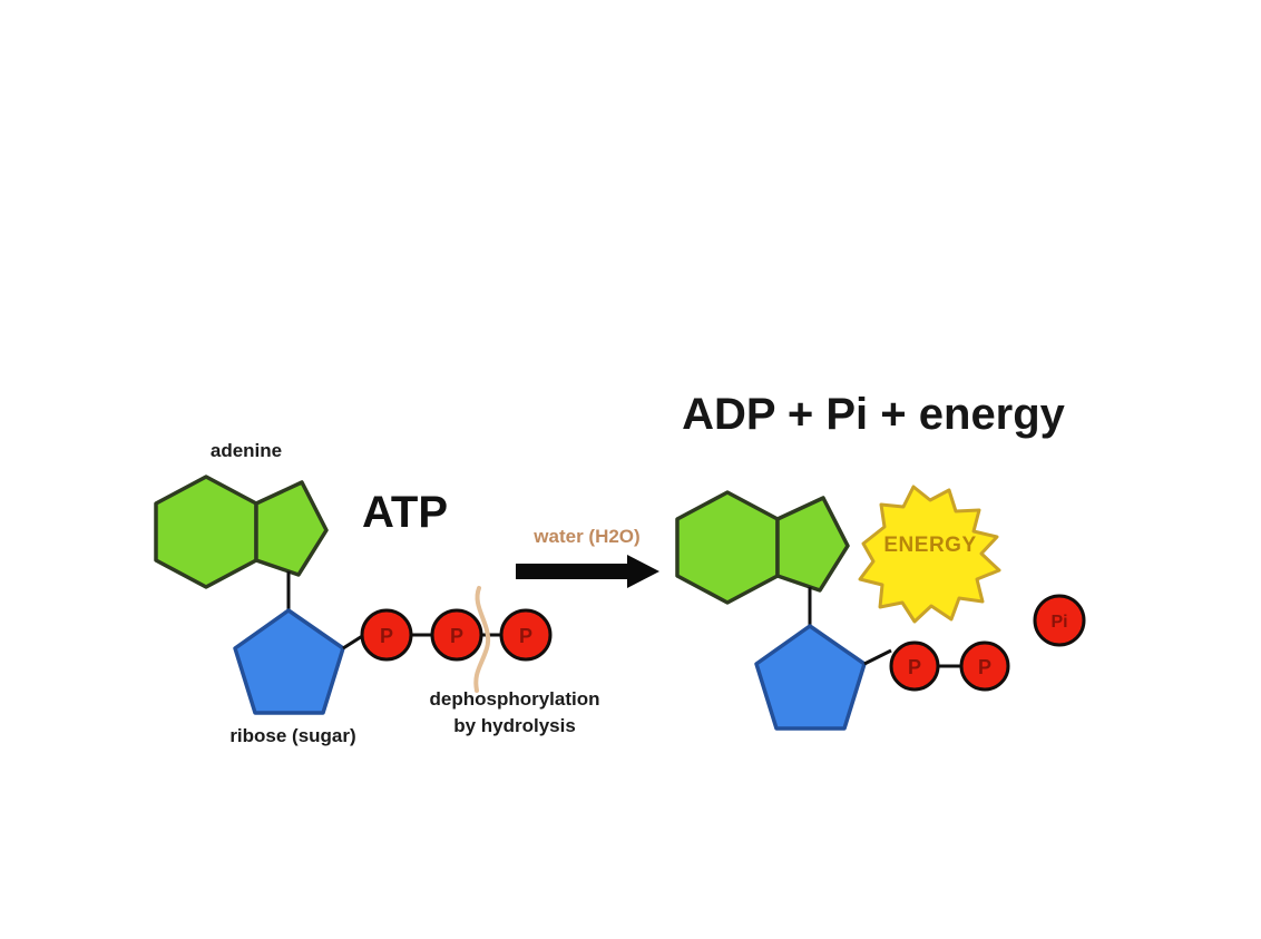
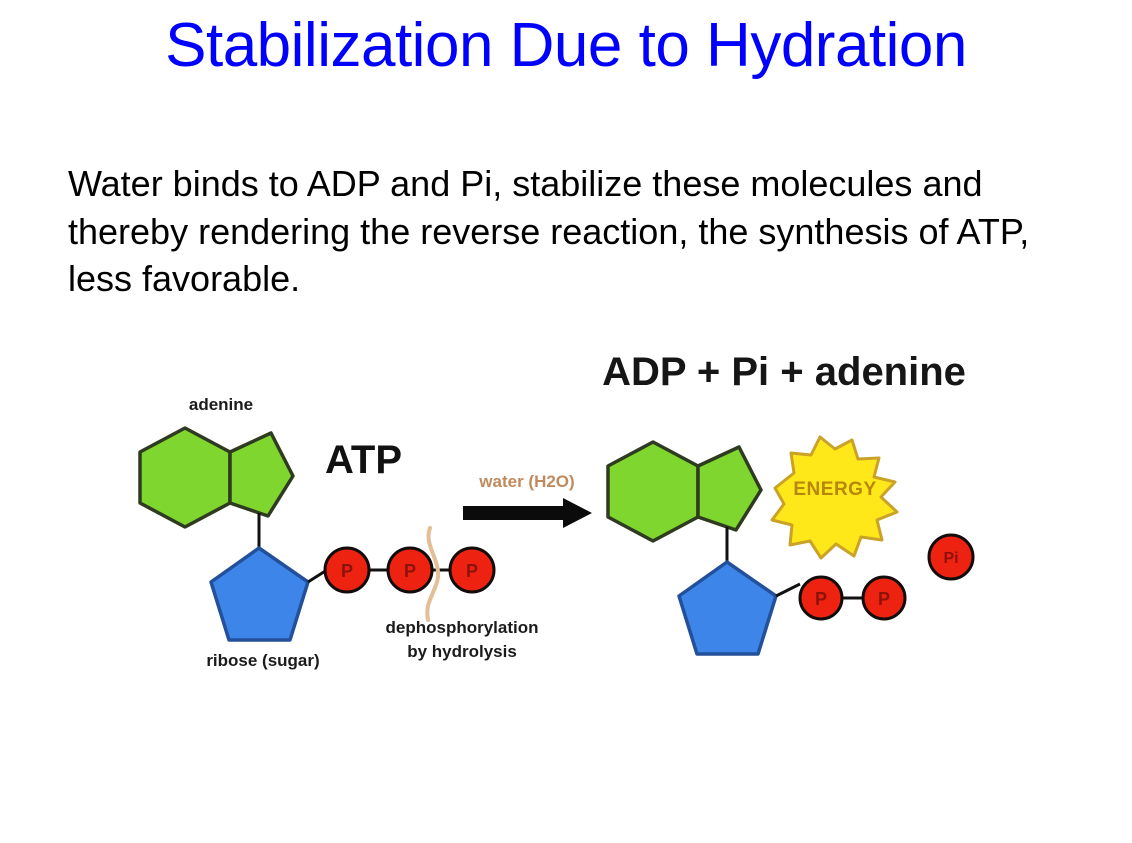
+ Stabilization Due to Hydration
+ Water binds to ADP and Pi, stabilize these molecules and thereby rendering the reverse reaction, the synthesis of ATP, less favorable.
  adenine
  ribose (sugar)
  P
  P
  P
  ATP
  water (H2O)
  dephosphorylation
  by hydrolysis
- ADP + Pi + energy
+ ADP + Pi + adenine
  P
  P
  Pi
  ENERGY
